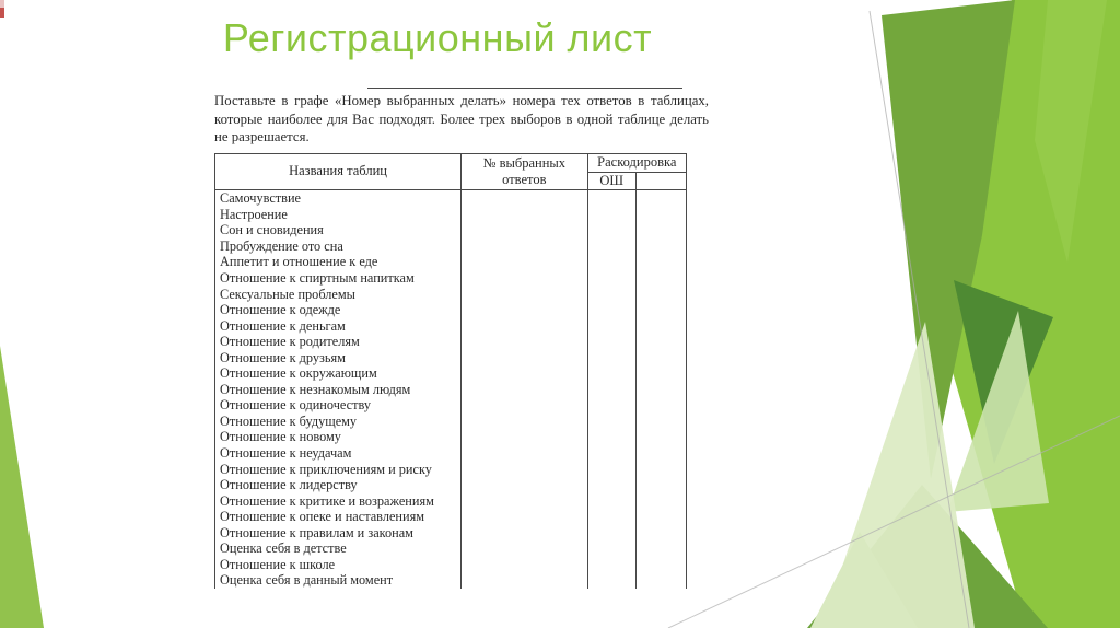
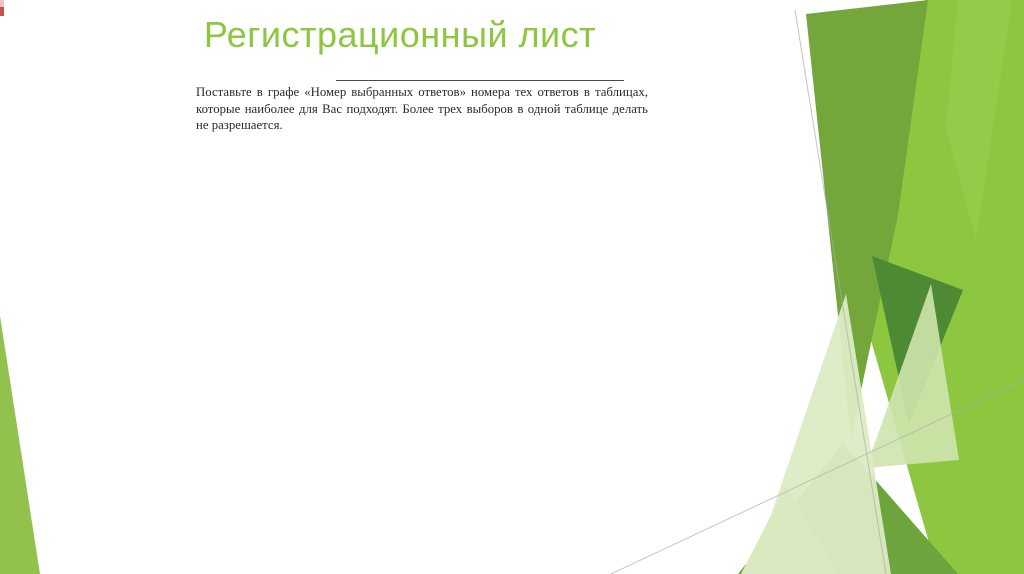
  Регистрационный лист
- Поставьте в графе «Номер выбранных делать» номера тех ответов в таблицах, которые наиболее для Вас подходят. Более трех выборов в одной таблице делать не разрешается.
+ Поставьте в графе «Номер выбранных ответов» номера тех ответов в таблицах, которые наиболее для Вас подходят. Более трех выборов в одной таблице делать не разрешается.
- Названия таблиц	№ выбранных ответов	Раскодировка
- ОШ
- СамочувствиеНастроениеСон и сновиденияПробуждение ото снаАппетит и отношение к едеОтношение к спиртным напиткамСексуальные проблемыОтношение к одеждеОтношение к деньгамОтношение к родителямОтношение к друзьямОтношение к окружающимОтношение к незнакомым людямОтношение к одиночествуОтношение к будущемуОтношение к новомуОтношение к неудачамОтношение к приключениям и рискуОтношение к лидерствуОтношение к критике и возражениямОтношение к опеке и наставлениямОтношение к правилам и законамОценка себя в детствеОтношение к школеОценка себя в данный момент
